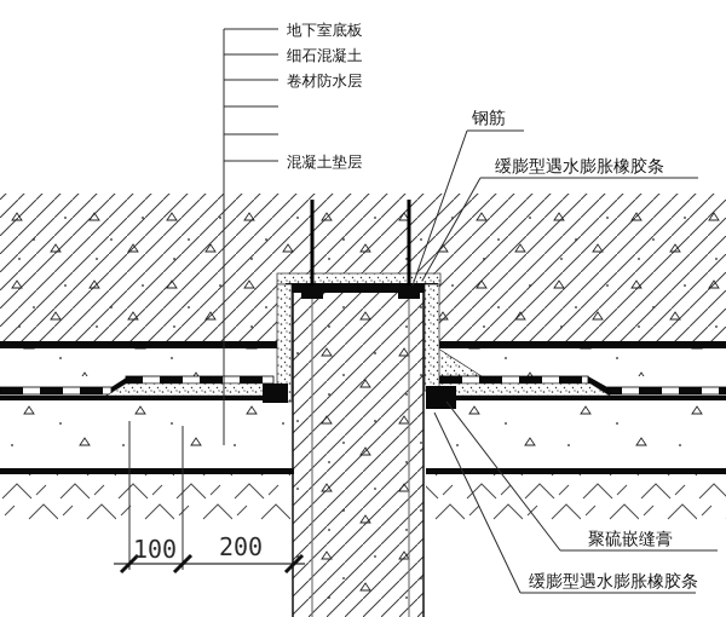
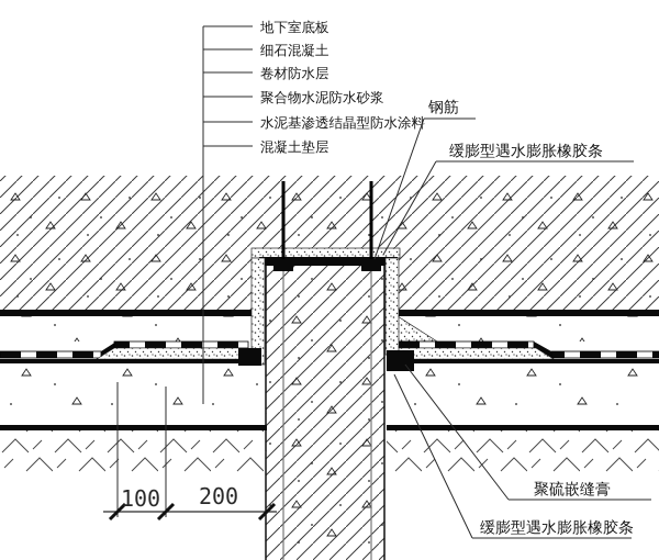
  地下室底板
  细石混凝土
  卷材防水层
+ 聚合物水泥防水砂浆
+ 水泥基渗透结晶型防水涂料
  混凝土垫层
  钢筋
  缓膨型遇水膨胀橡胶条
  聚硫嵌缝膏
  缓膨型遇水膨胀橡胶条
  100
  200
